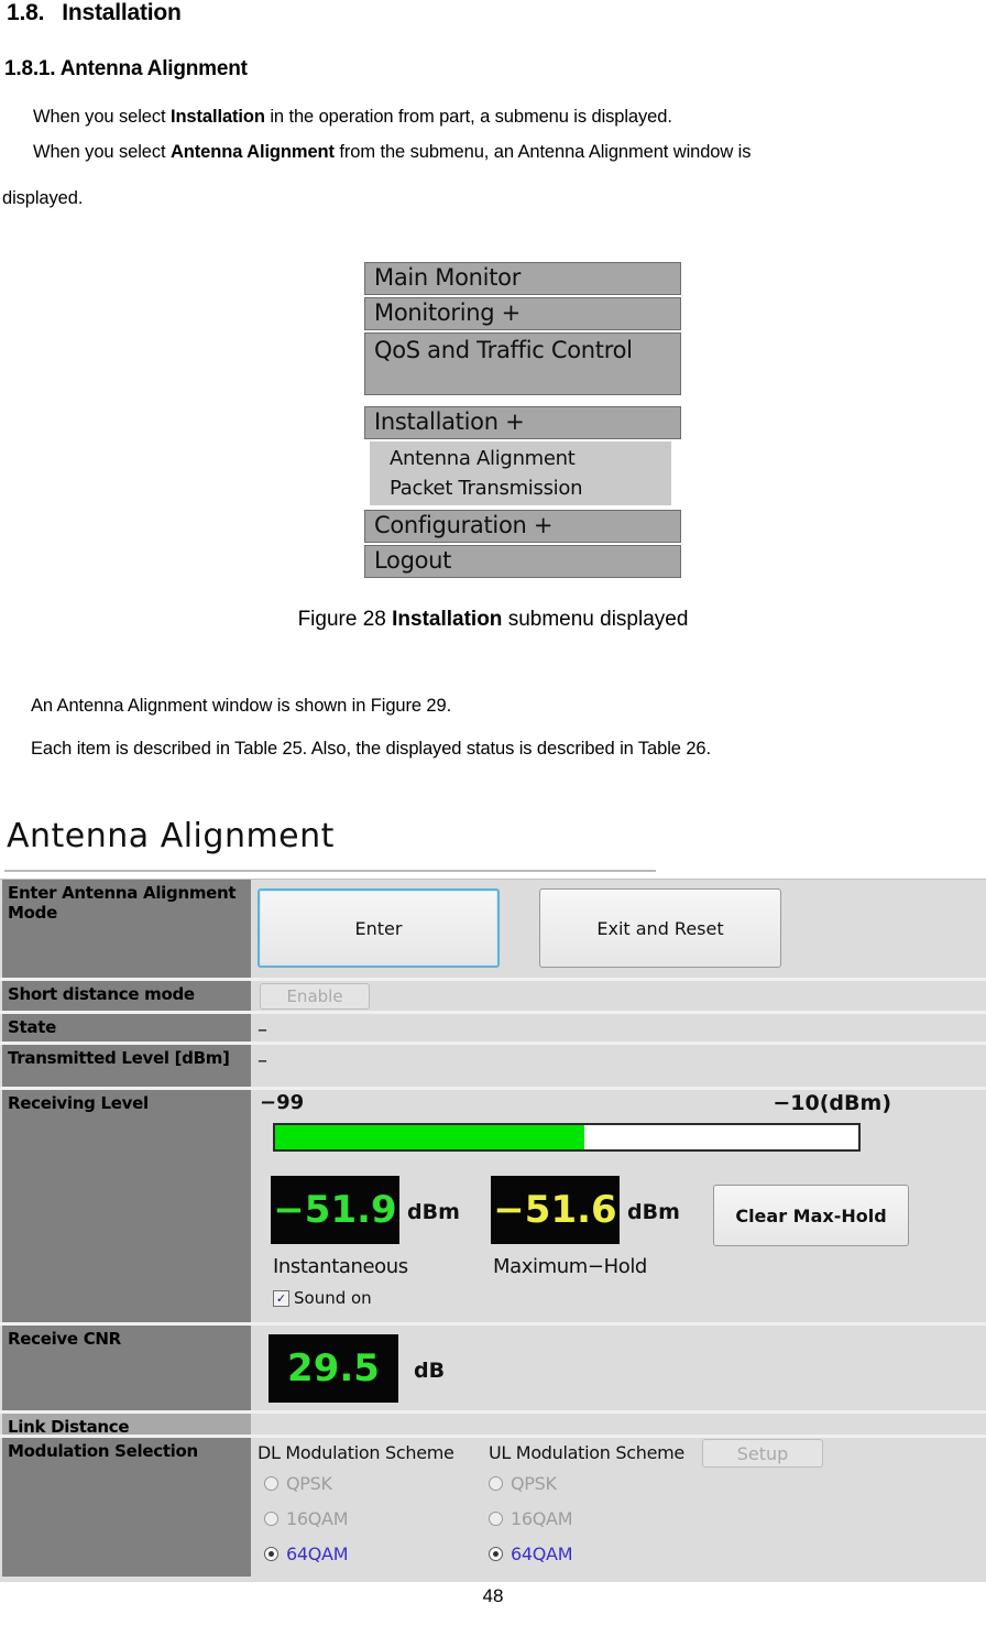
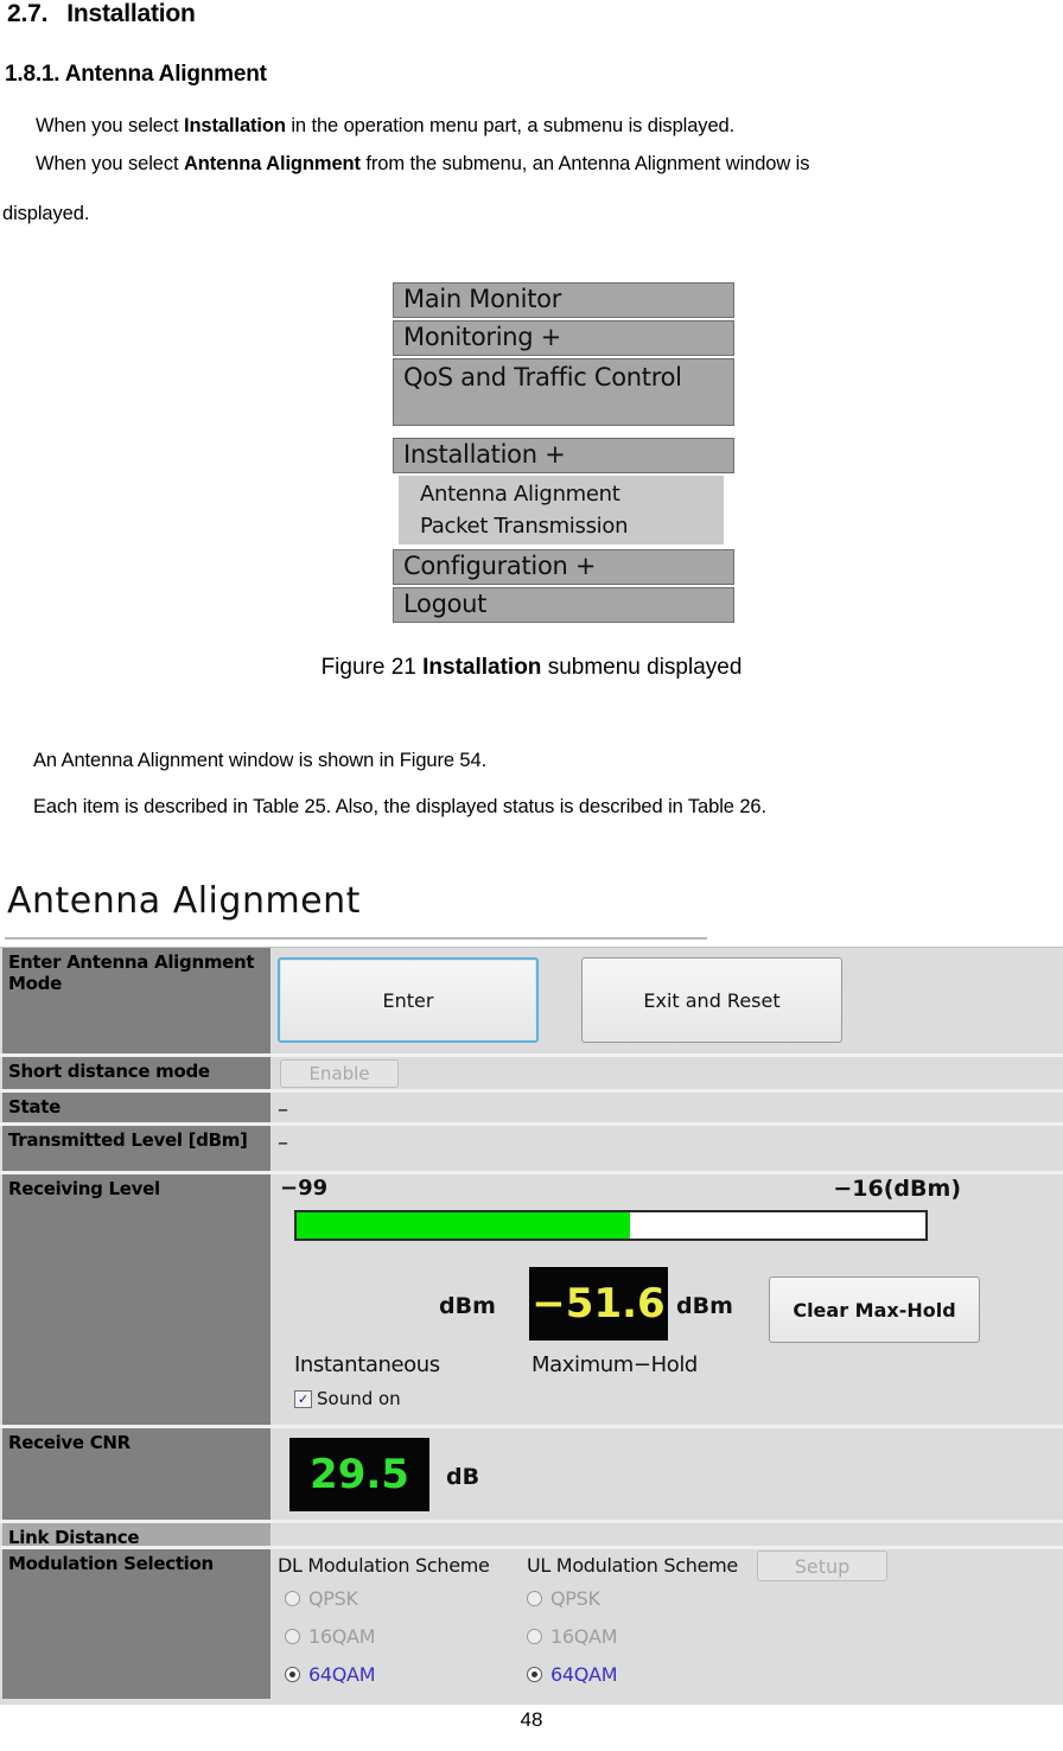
- 1.8. Installation
+ 2.7. Installation
  1.8.1. Antenna Alignment
- When you select Installation in the operation from part, a submenu is displayed.
+ When you select Installation in the operation menu part, a submenu is displayed.
  When you select Antenna Alignment from the submenu, an Antenna Alignment window is
  displayed.
  Main Monitor
  Monitoring +
  QoS and Traffic Control
  Installation +
  Antenna Alignment
  Packet Transmission
  Configuration +
  Logout
- Figure 28 Installation submenu displayed
+ Figure 21 Installation submenu displayed
- An Antenna Alignment window is shown in Figure 29.
+ An Antenna Alignment window is shown in Figure 54.
  Each item is described in Table 25. Also, the displayed status is described in Table 26.
  Antenna Alignment
  Enter Antenna Alignment Mode
  Enter
  Exit and Reset
  Short distance mode
  Enable
  State
  –
  Transmitted Level [dBm]
  –
  Receiving Level
  −99
- −10(dBm)
+ −16(dBm)
- −51.9
  dBm
  −51.6
  dBm
  Clear Max-Hold
  Instantaneous
  Maximum−Hold
  ✓
  Sound on
  Receive CNR
  29.5
  dB
  Link Distance
  Modulation Selection
  DL Modulation Scheme
  UL Modulation Scheme
  Setup
  QPSK
  16QAM
  64QAM
  QPSK
  16QAM
  64QAM
  48
